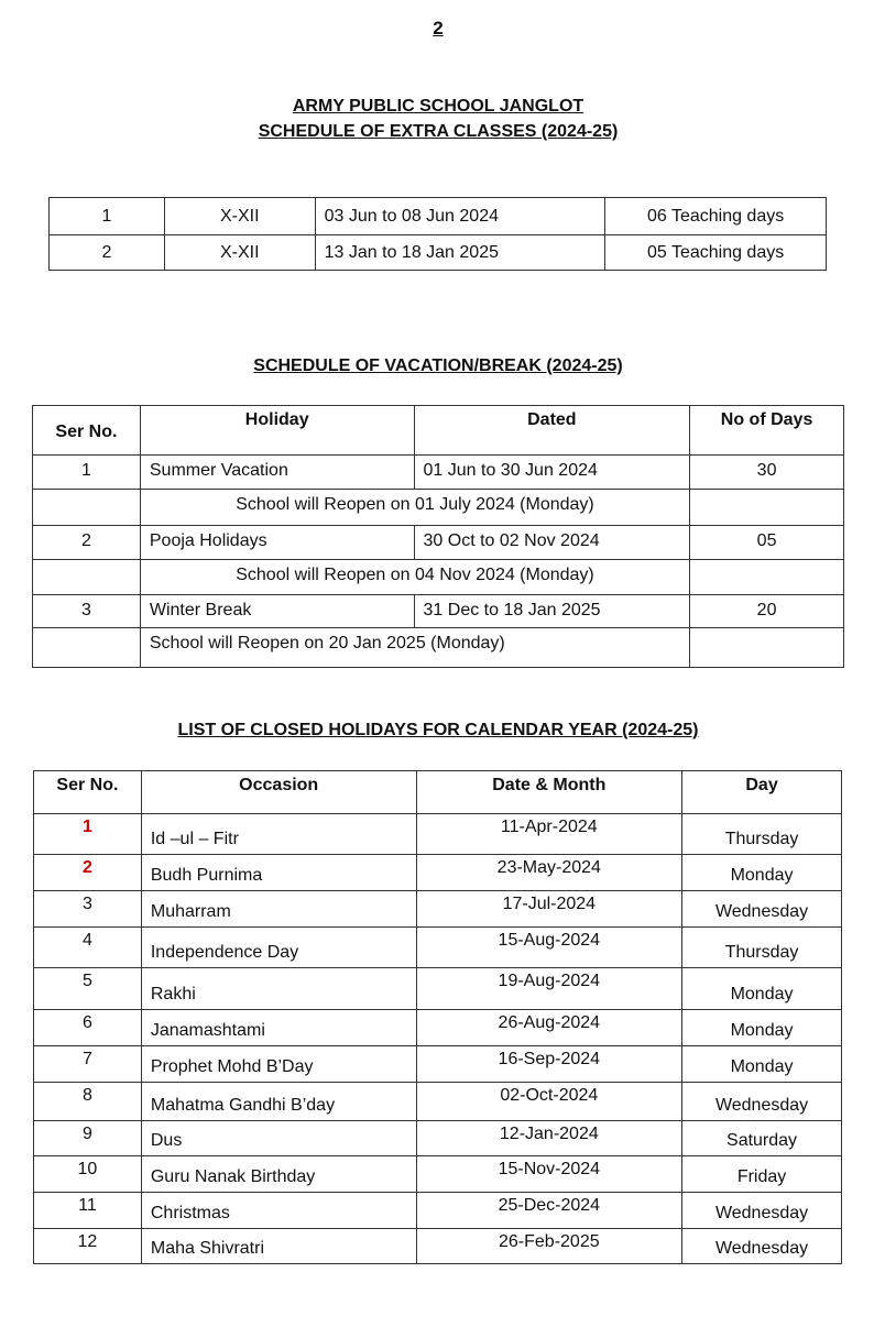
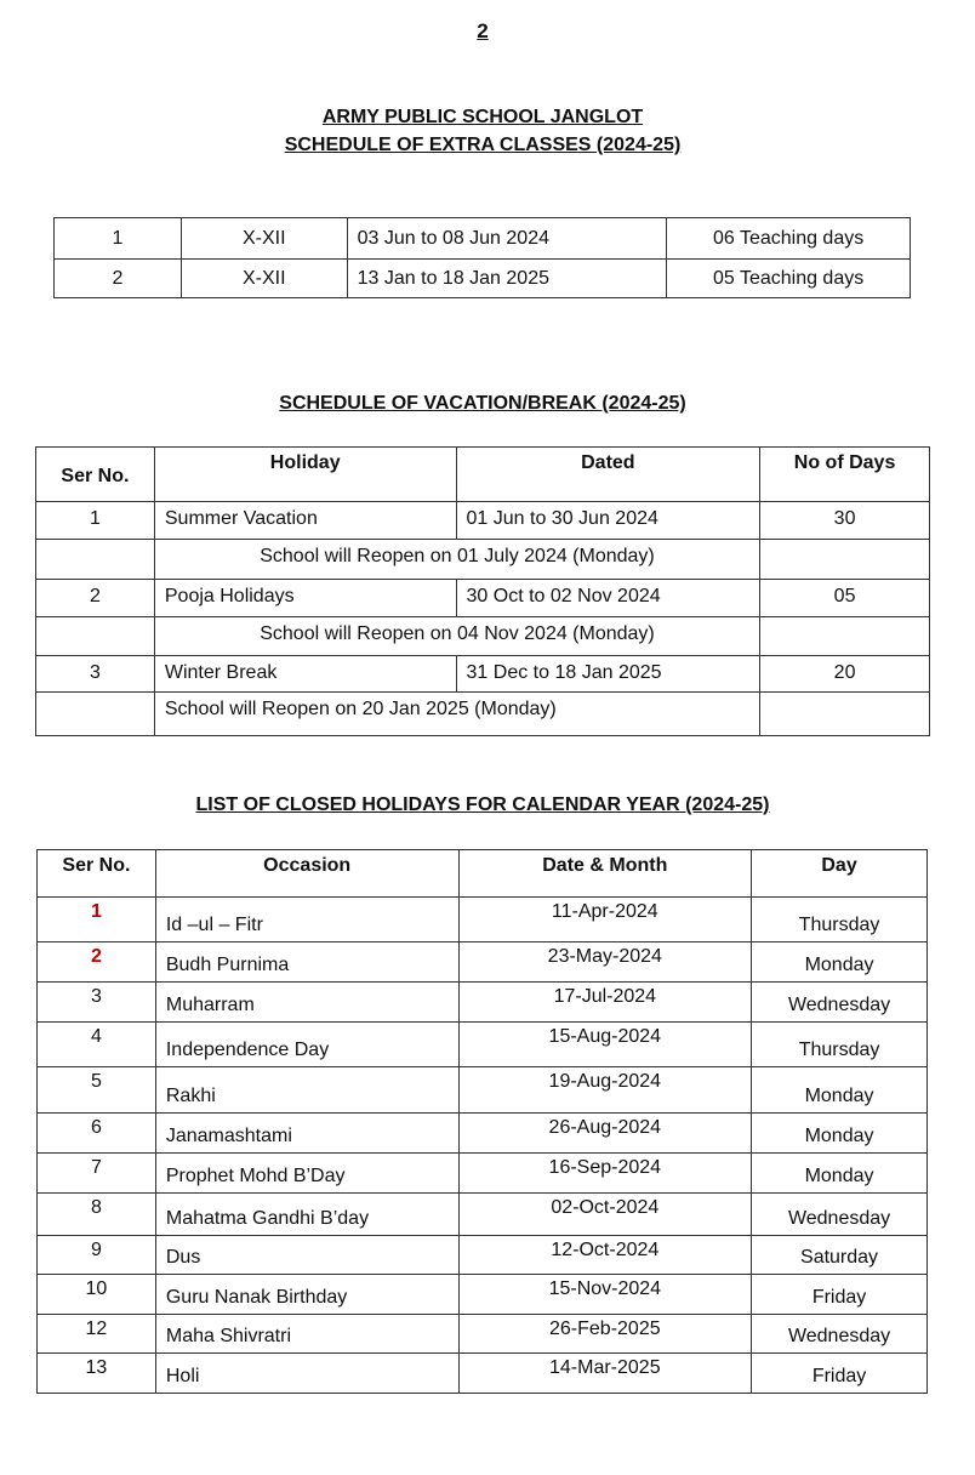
  2
  ARMY PUBLIC SCHOOL JANGLOT
  SCHEDULE OF EXTRA CLASSES (2024-25)
  1	X-XII	03 Jun to 08 Jun 2024	06 Teaching days
  2	X-XII	13 Jan to 18 Jan 2025	05 Teaching days
  SCHEDULE OF VACATION/BREAK (2024-25)
  Ser No.	Holiday	Dated	No of Days
  1	Summer Vacation	01 Jun to 30 Jun 2024	30
  	School will Reopen on 01 July 2024 (Monday)
  2	Pooja Holidays	30 Oct to 02 Nov 2024	05
  	School will Reopen on 04 Nov 2024 (Monday)
  3	Winter Break	31 Dec to 18 Jan 2025	20
  	School will Reopen on 20 Jan 2025 (Monday)
  LIST OF CLOSED HOLIDAYS FOR CALENDAR YEAR (2024-25)
  Ser No.	Occasion	Date & Month	Day
  1	Id –ul – Fitr	11-Apr-2024	Thursday
  2	Budh Purnima	23-May-2024	Monday
  3	Muharram	17-Jul-2024	Wednesday
  4	Independence Day	15-Aug-2024	Thursday
  5	Rakhi	19-Aug-2024	Monday
  6	Janamashtami	26-Aug-2024	Monday
  7	Prophet Mohd B’Day	16-Sep-2024	Monday
  8	Mahatma Gandhi B’day	02-Oct-2024	Wednesday
- 9	Dus	12-Jan-2024	Saturday
+ 9	Dus	12-Oct-2024	Saturday
  10	Guru Nanak Birthday	15-Nov-2024	Friday
- 11	Christmas	25-Dec-2024	Wednesday
  12	Maha Shivratri	26-Feb-2025	Wednesday
+ 13	Holi	14-Mar-2025	Friday
